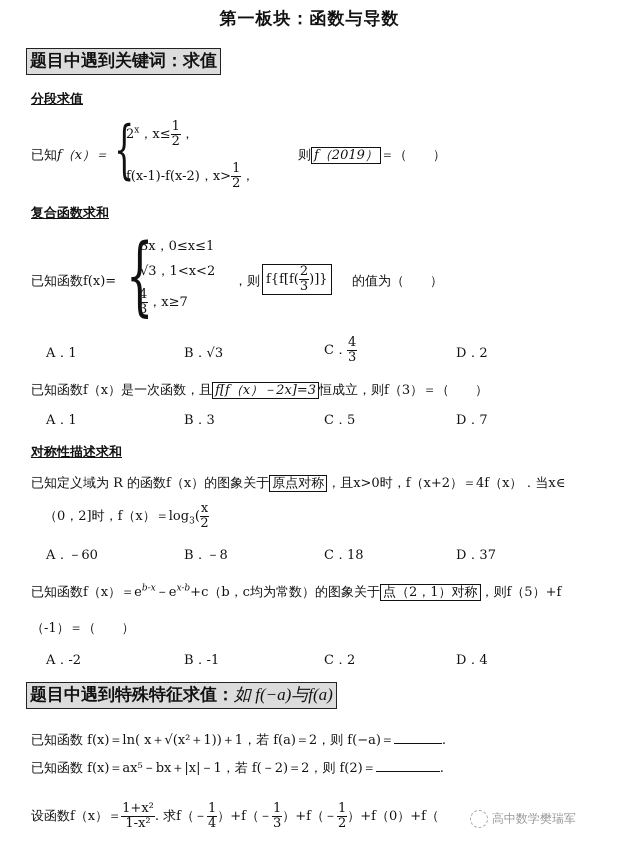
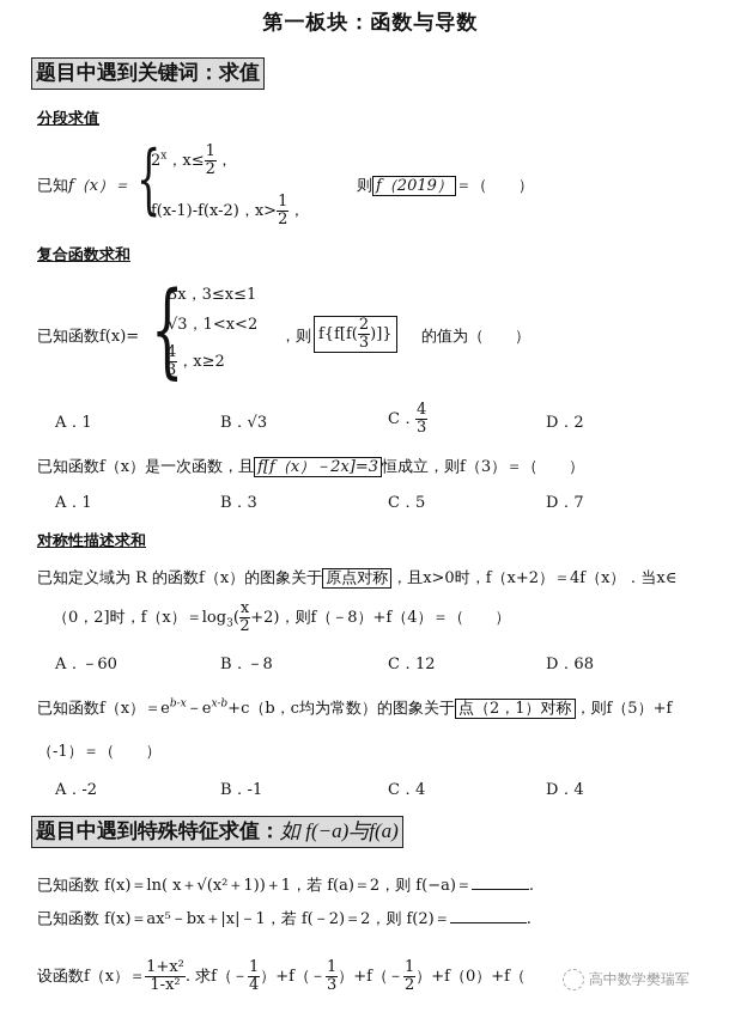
  第一板块：函数与导数
  题目中遇到关键词：求值
  分段求值
  已知f（x）＝
  {
  2x，x≤
  1
  2
  ，
  f(x-1)-f(x-2)，x>
  1
  2
  ，
  则 f（2019） ＝（ ）
  复合函数求和
  已知函数f(x)=
  {
- 3x，0≤x≤1
+ 3x，3≤x≤1
  √3，1<x<2
  4
  3
- ，x≥7
+ ，x≥2
  ，则
  f{f[f(
  2
  3
  )]}
  的值为（ ）
  A．1
  B．√3
  C．
  4
  3
  D．2
  已知函数f（x）是一次函数，且 f[f（x）－2x]=3 恒成立，则f（3）＝（ ）
  A．1
  B．3
  C．5
  D．7
  对称性描述求和
  已知定义域为 R 的函数f（x）的图象关于 原点对称 ，且x>0时，f（x+2）＝4f（x）．当x∈
  （0，2]时，f（x）＝log3(
  x
  2
+ +2)，则f（－8）+f（4）＝（ ）
  A．－60
  B．－8
- C．18
+ C．12
- D．37
+ D．68
  已知函数f（x）＝eb-x－ex-b+c（b，c均为常数）的图象关于 点（2，1）对称 ，则f（5）+f
  （-1）＝（ ）
  A．-2
  B．-1
- C．2
+ C．4
  D．4
  题目中遇到特殊特征求值：如 f(−a)与f(a)
  已知函数 f(x)＝ln( x＋√(x²＋1))＋1，若 f(a)＝2，则 f(−a)＝ .
  已知函数 f(x)＝ax⁵－bx＋|x|－1，若 f(－2)＝2，则 f(2)＝ .
  设函数f（x）＝
  1+x²
  1-x²
  . 求f（－
  1
  4
  ）+f（－
  1
  3
  ）+f（－
  1
  2
  ）+f（0）+f（
  高中数学樊瑞军
